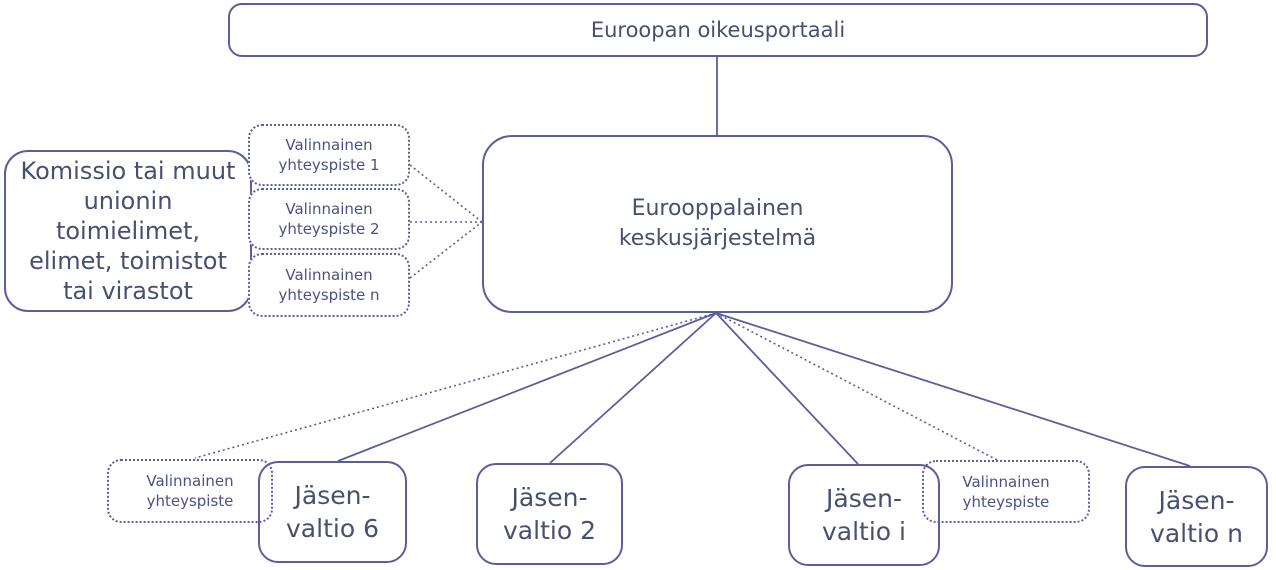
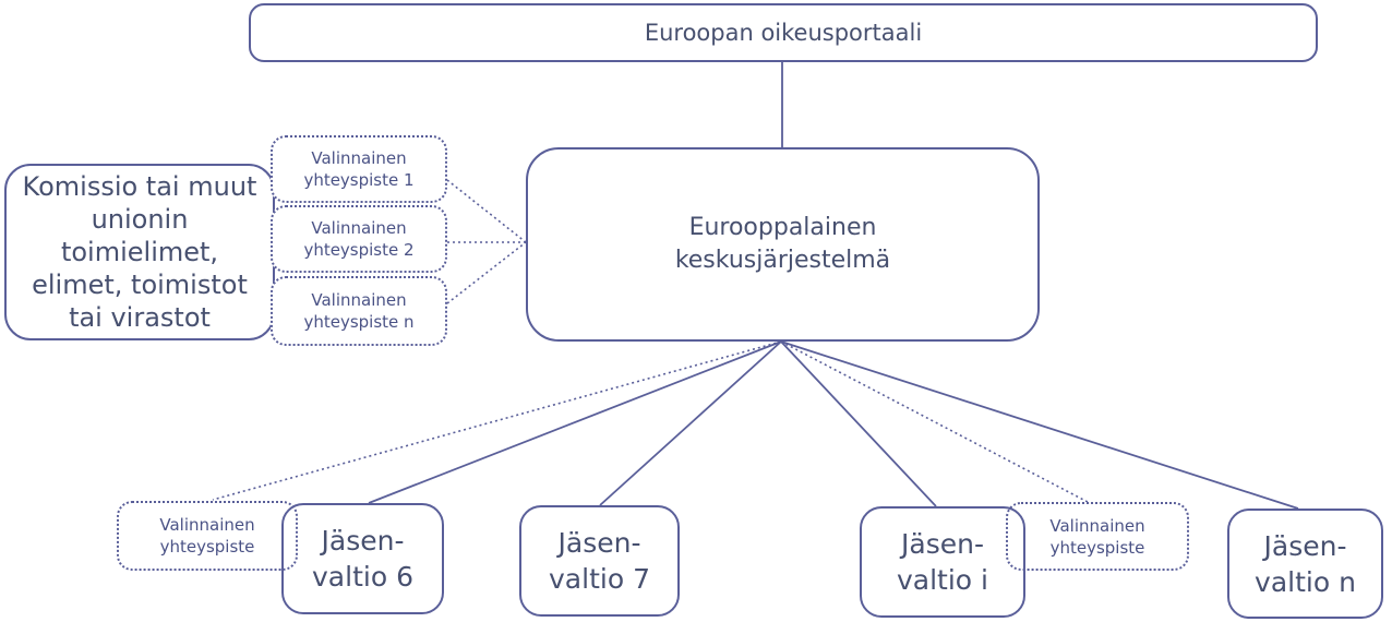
  Euroopan oikeusportaali
  Komissio tai muut
  unionin
  toimielimet,
  elimet, toimistot
  tai virastot
  Valinnainen
  yhteyspiste 1
  Valinnainen
  yhteyspiste 2
  Valinnainen
  yhteyspiste n
  Eurooppalainen
  keskusjärjestelmä
  Valinnainen
  yhteyspiste
  Jäsen-
  valtio 6
  Jäsen-
- valtio 2
+ valtio 7
  Jäsen-
  valtio i
  Valinnainen
  yhteyspiste
  Jäsen-
  valtio n
